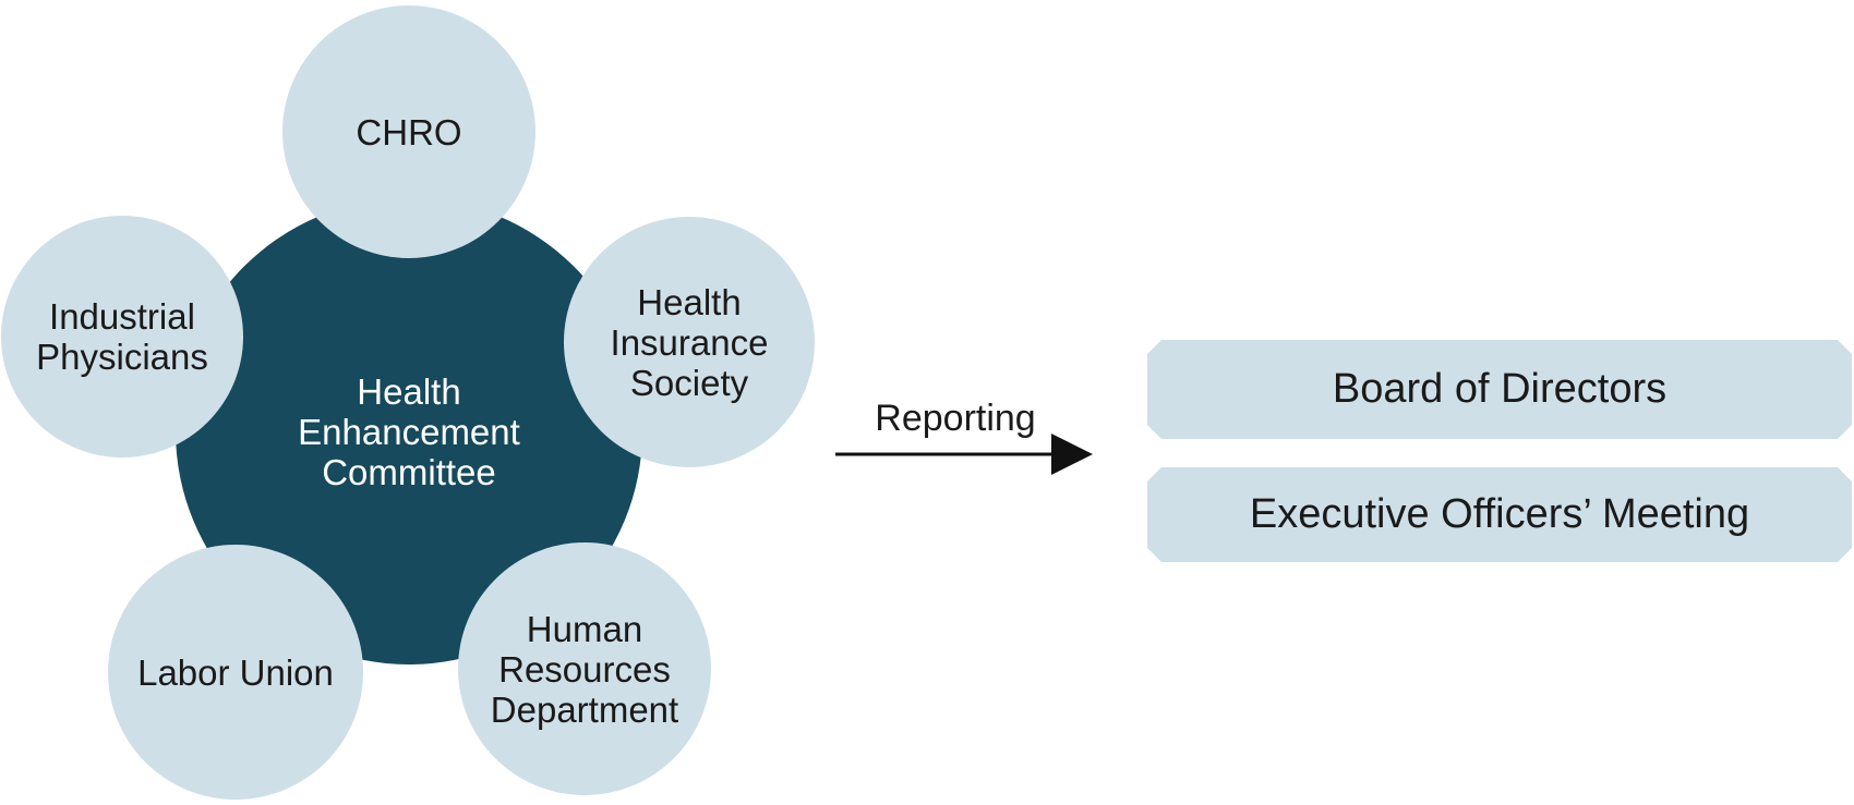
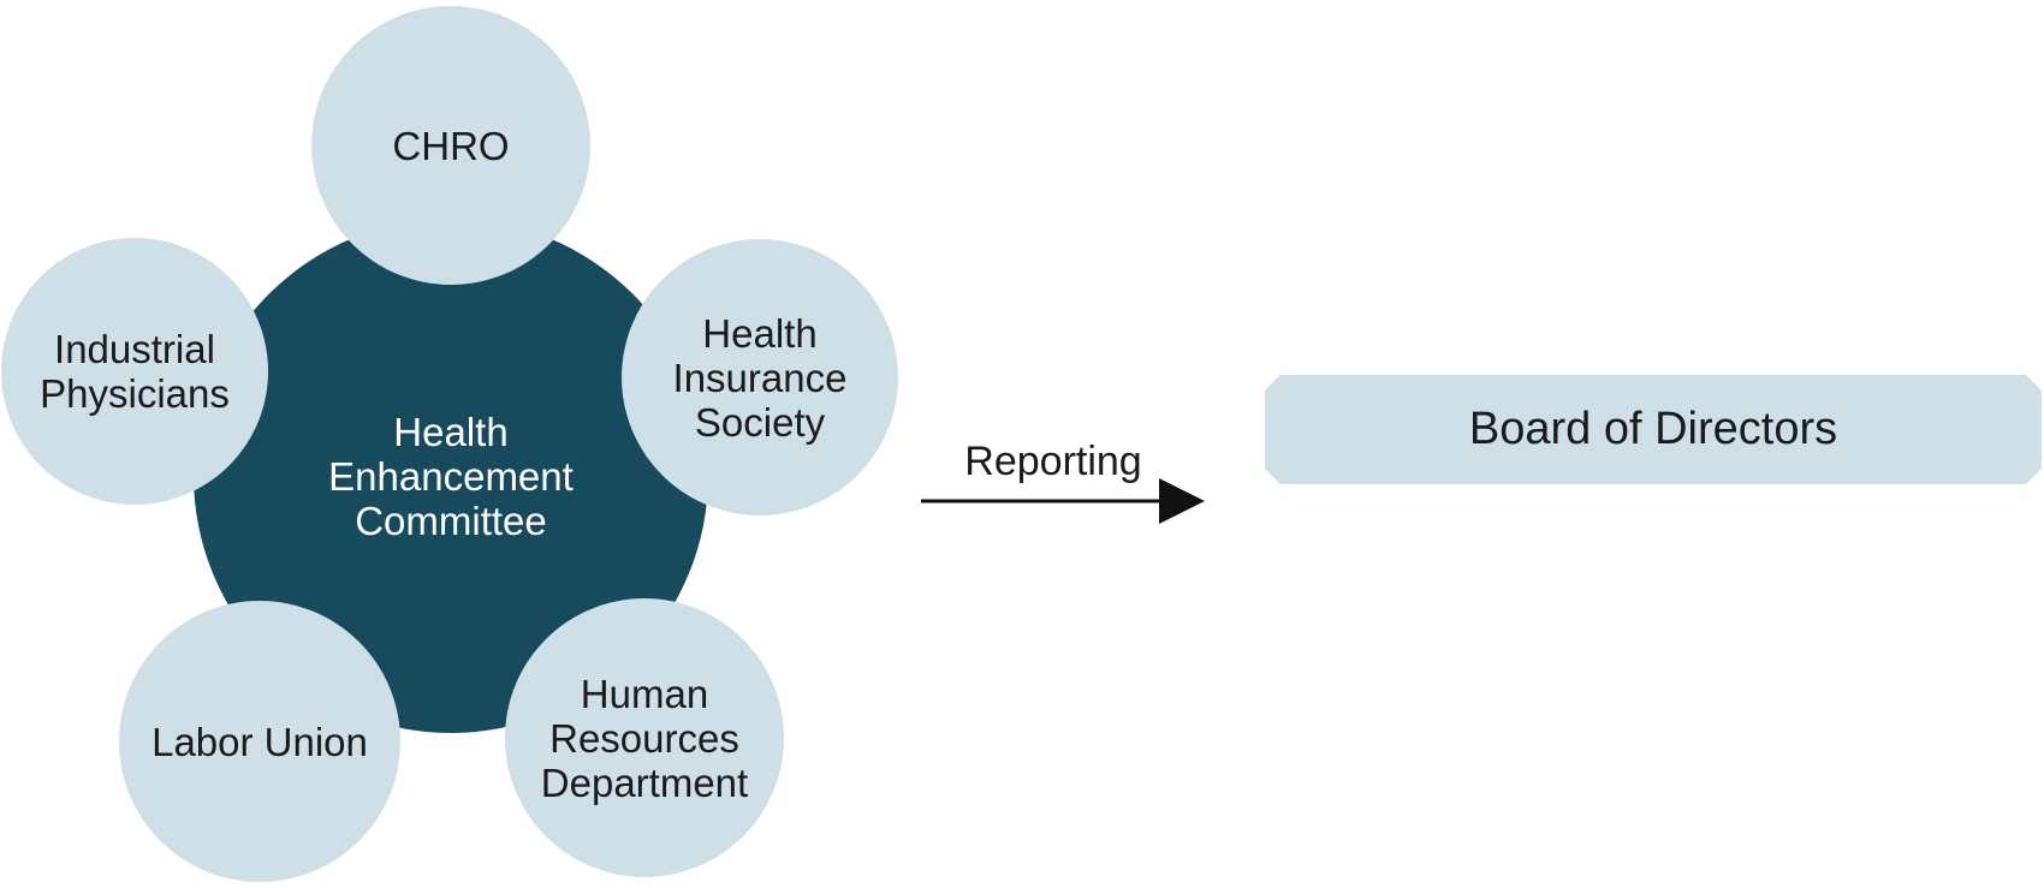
  Health
  Enhancement
  Committee
  CHRO
  Industrial
  Physicians
  Health
  Insurance
  Society
  Labor Union
  Human
  Resources
  Department
  Reporting
  Board of Directors
- Executive Officers’ Meeting
